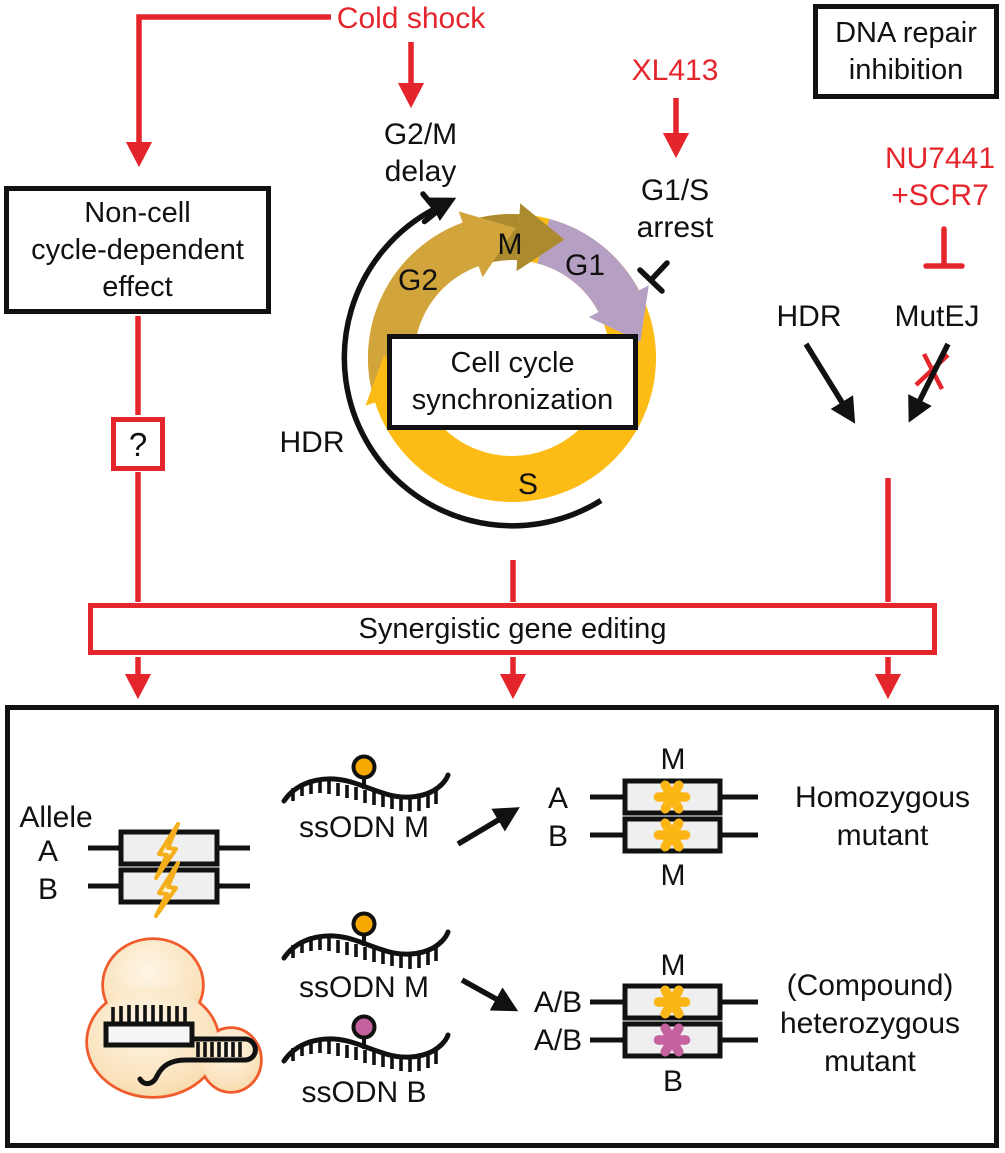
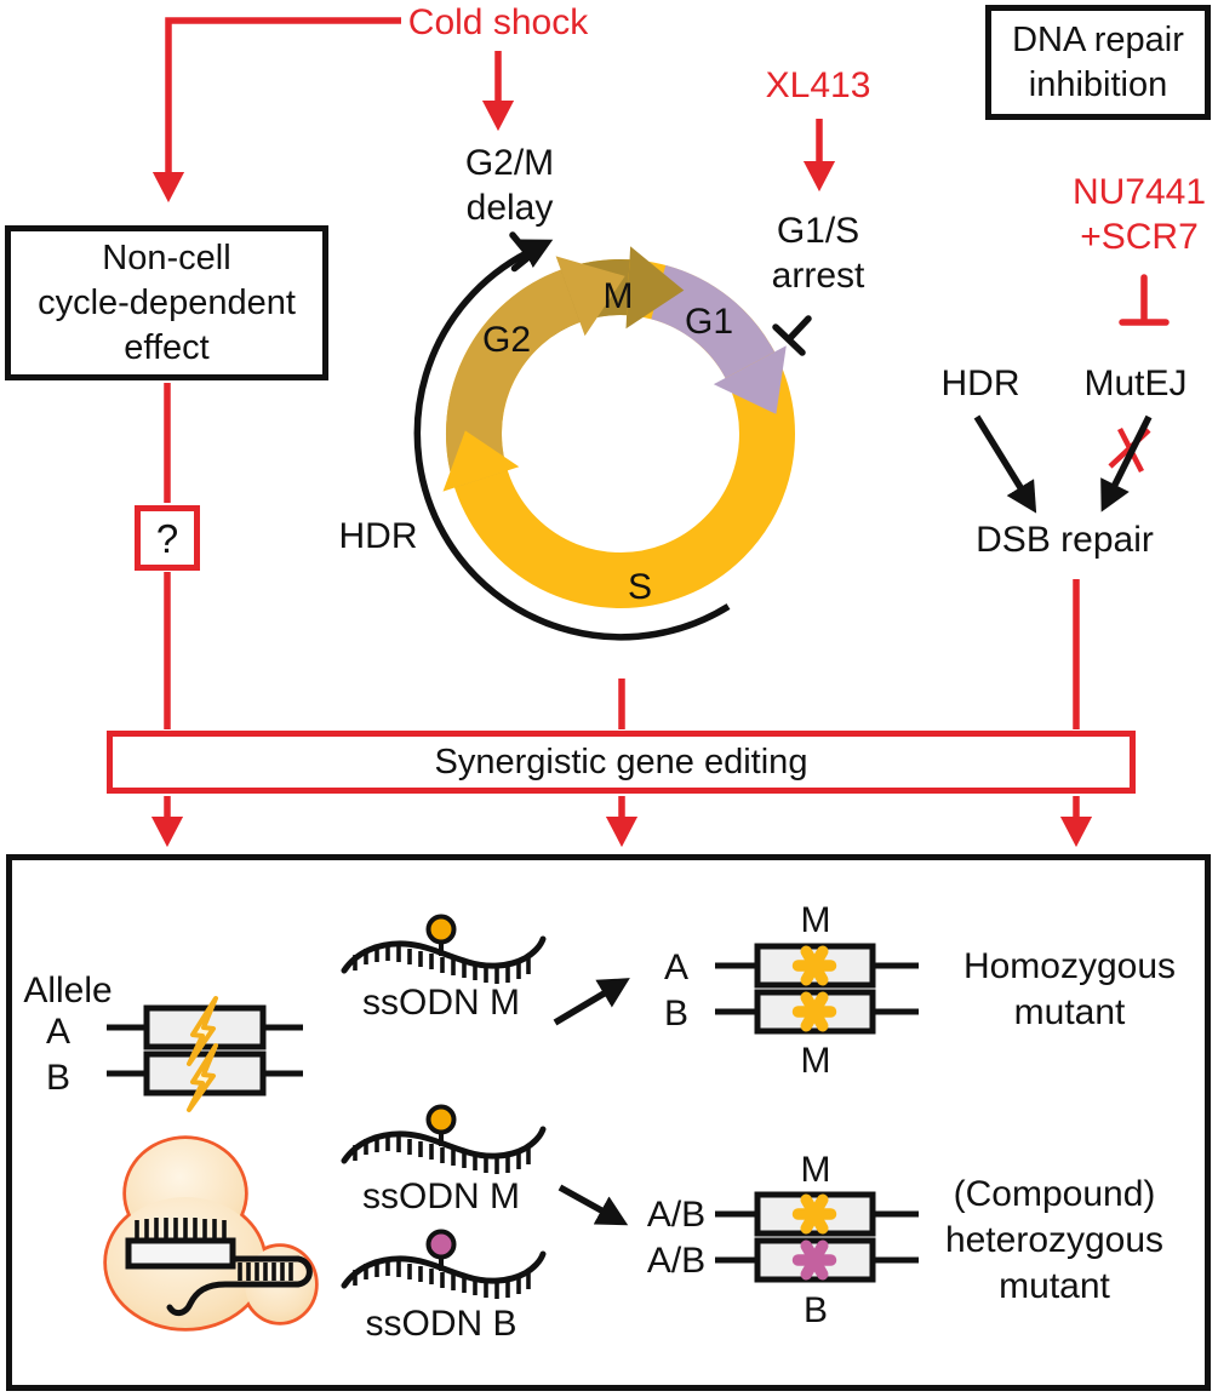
  Non-cell
  cycle-dependent
  effect
  DNA repair
  inhibition
- Cell cycle
- synchronization
  Synergistic gene editing
  ?
  Cold shock
  G2/M
  delay
  XL413
  G1/S
  arrest
  NU7441
  +SCR7
  HDR
  MutEJ
+ DSB repair
  HDR
  G2
  M
  G1
  S
  Allele
  A
  B
  ssODN M
  M
  A
  B
  M
  Homozygous
  mutant
  ssODN M
  ssODN B
  M
  A/B
  A/B
  B
  (Compound)
  heterozygous
  mutant
